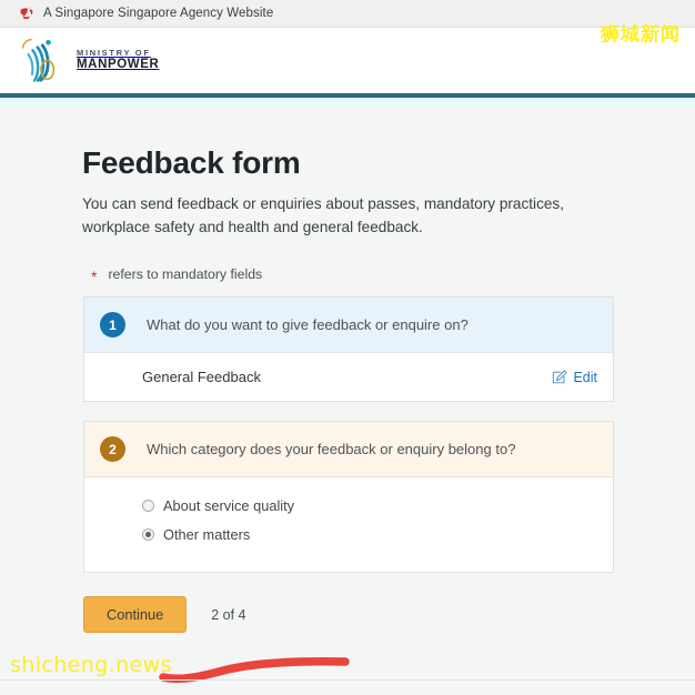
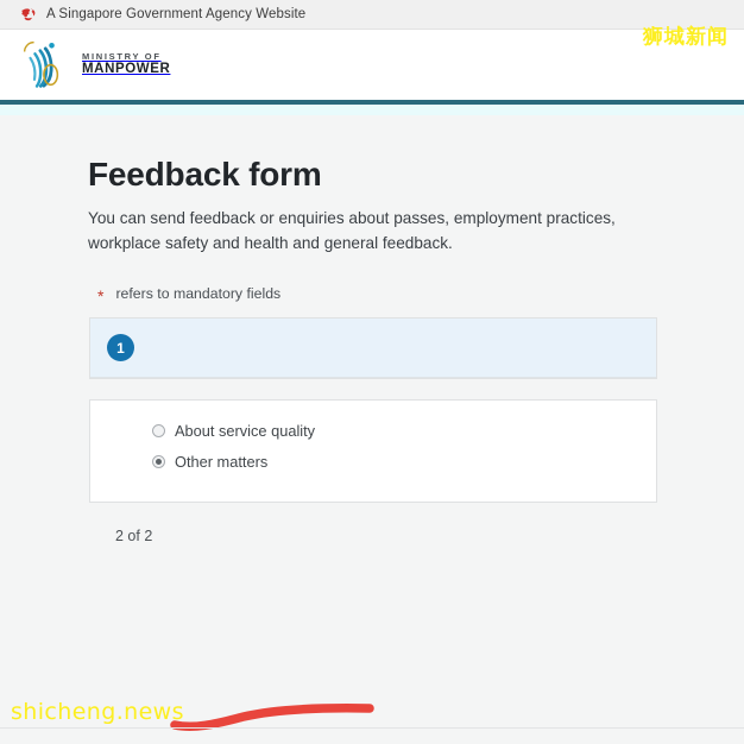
- A Singapore Singapore Agency Website
+ A Singapore Government Agency Website
  MINISTRY OF
  MANPOWER
  Feedback form
- You can send feedback or enquiries about passes, mandatory practices, workplace safety and health and general feedback.
+ You can send feedback or enquiries about passes, employment practices, workplace safety and health and general feedback.
  *
  refers to mandatory fields
  1
- What do you want to give feedback or enquire on?
- General Feedback
- Edit
- 2
- Which category does your feedback or enquiry belong to?
  About service quality
  Other matters
- Continue
- 2 of 4
+ 2 of 2
  狮城新闻
  shicheng.news
